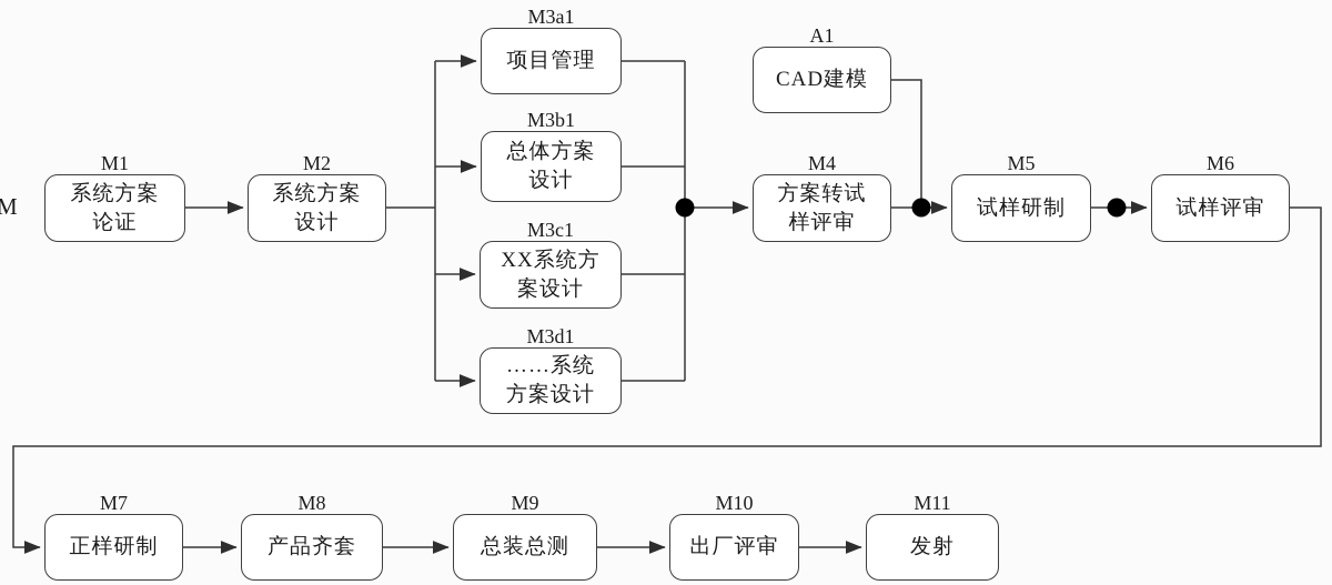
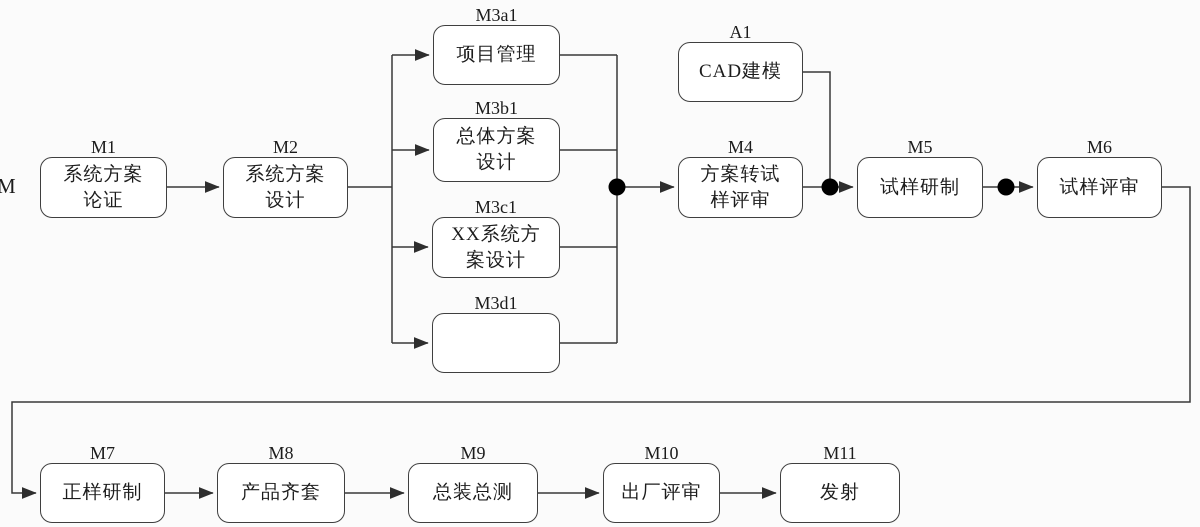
  M
  M1
  系统方案
  论证
  M2
  系统方案
  设计
  M3a1
  项目管理
  M3b1
  总体方案
  设计
  M3c1
  XX系统方
  案设计
  M3d1
- ……系统
- 方案设计
  A1
  CAD建模
  M4
  方案转试
  样评审
  M5
  试样研制
  M6
  试样评审
  M7
  正样研制
  M8
  产品齐套
  M9
  总装总测
  M10
  出厂评审
  M11
  发射
